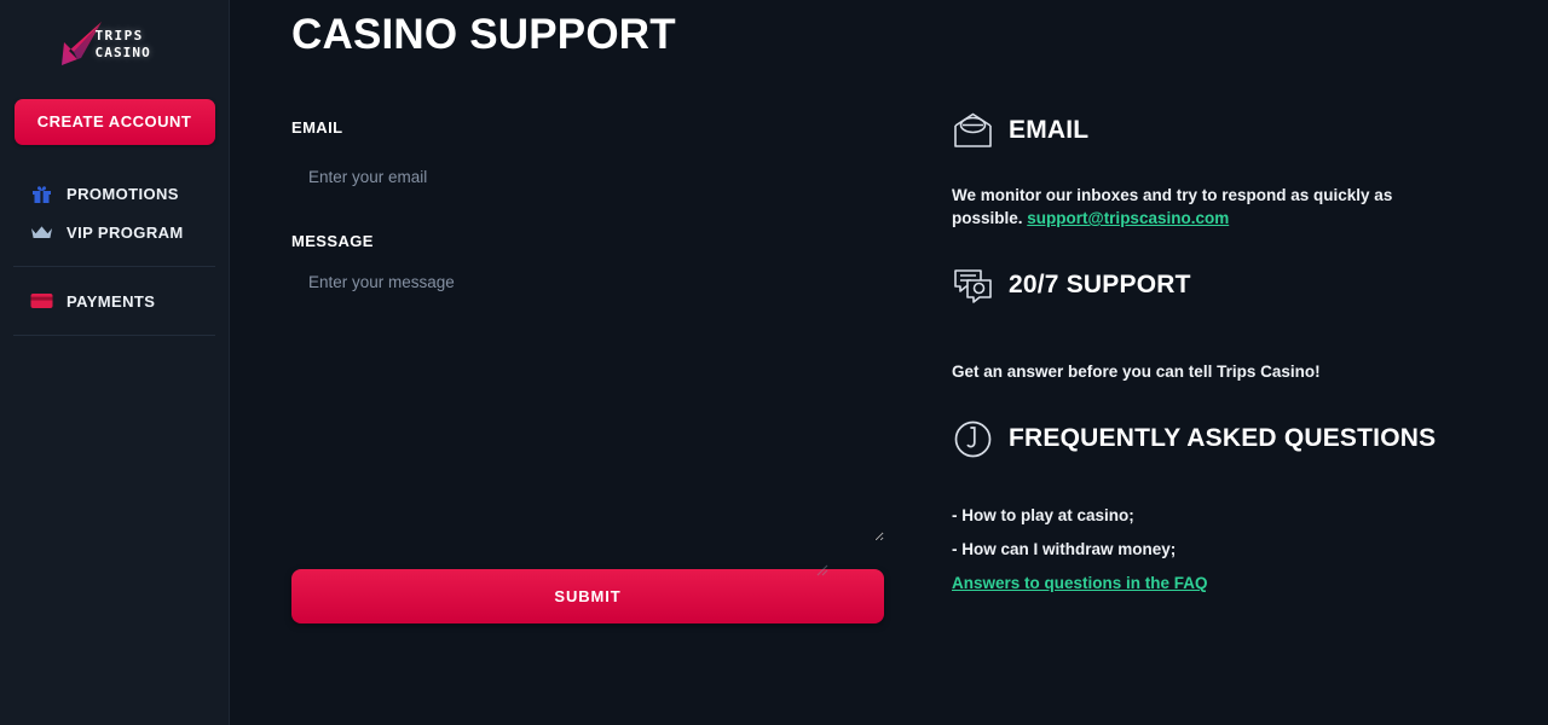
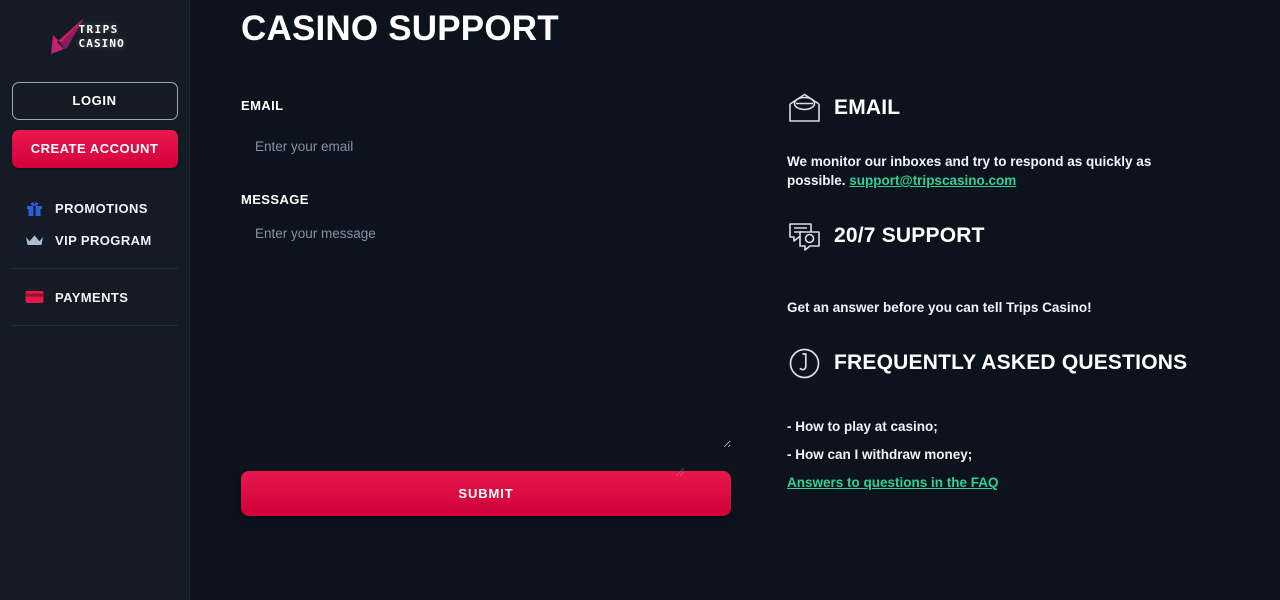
  TRIPS
  CASINO
+ LOGIN
  CREATE ACCOUNT
  PROMOTIONS
  VIP PROGRAM
  PAYMENTS
  CASINO SUPPORT
  EMAIL
  Enter your email
  MESSAGE
  Enter your message
  SUBMIT
  EMAIL
  We monitor our inboxes and try to respond as quickly as possible. support@tripscasino.com
  20/7 SUPPORT
  Get an answer before you can tell Trips Casino!
  FREQUENTLY ASKED QUESTIONS
  - How to play at casino;
  - How can I withdraw money;
  Answers to questions in the FAQ
